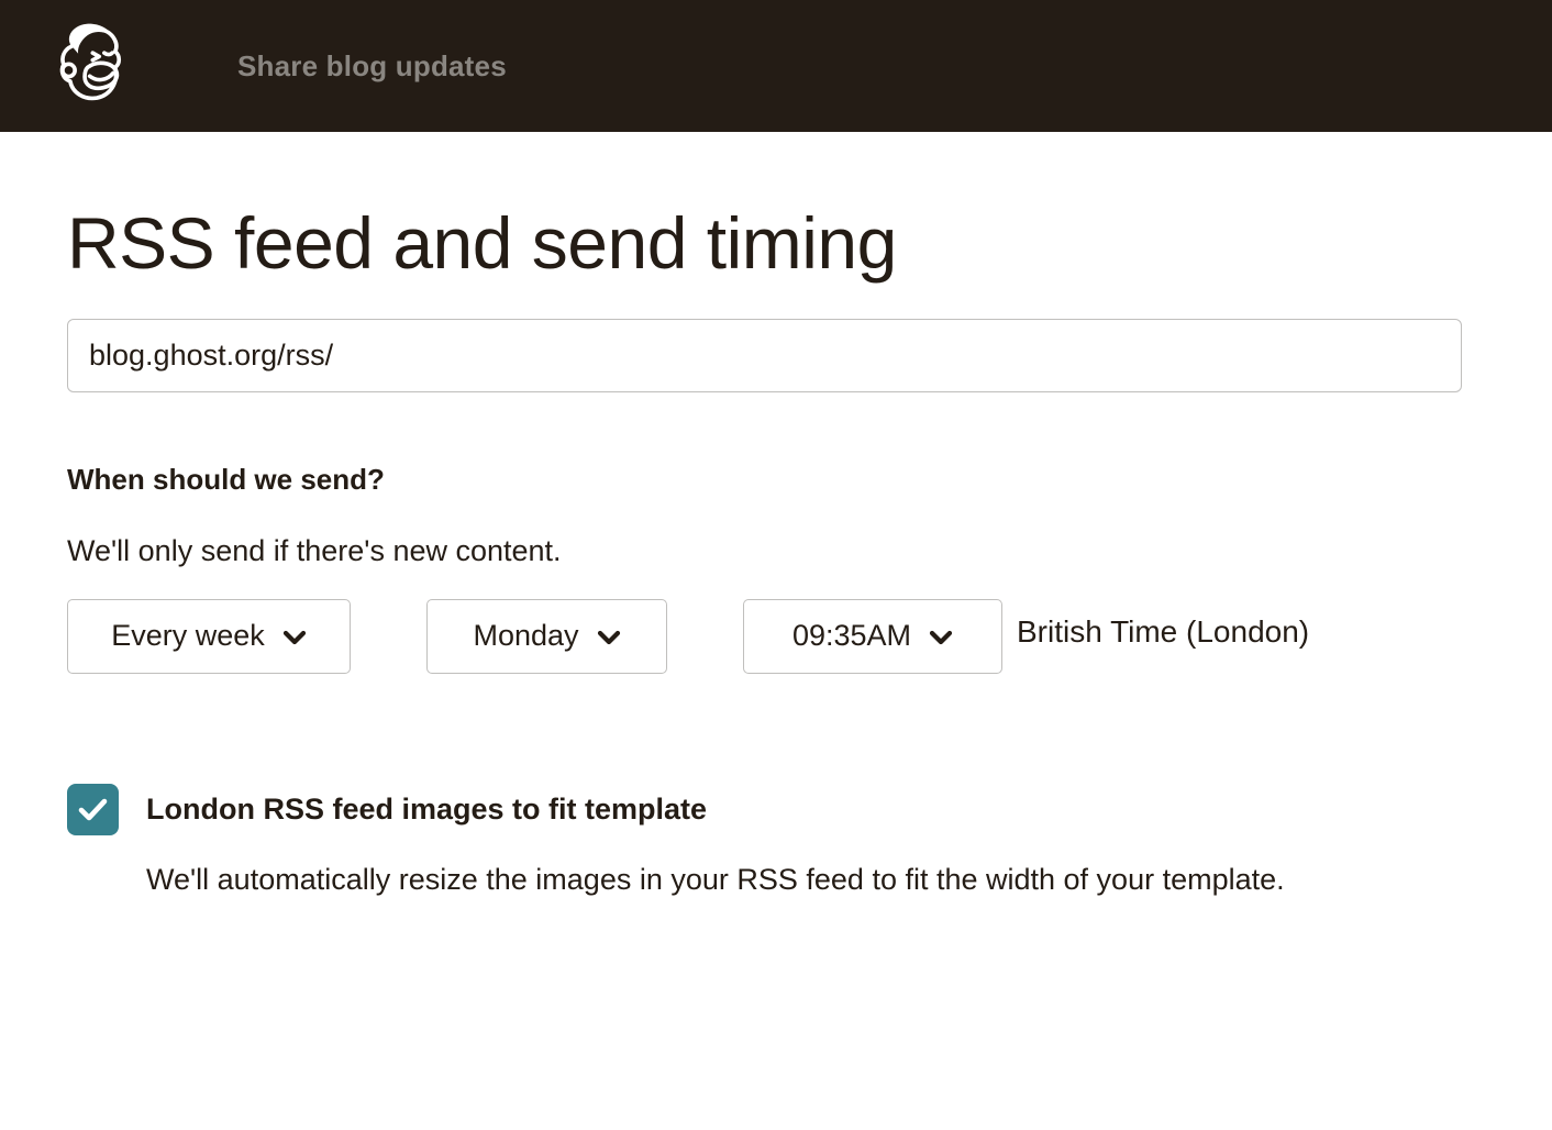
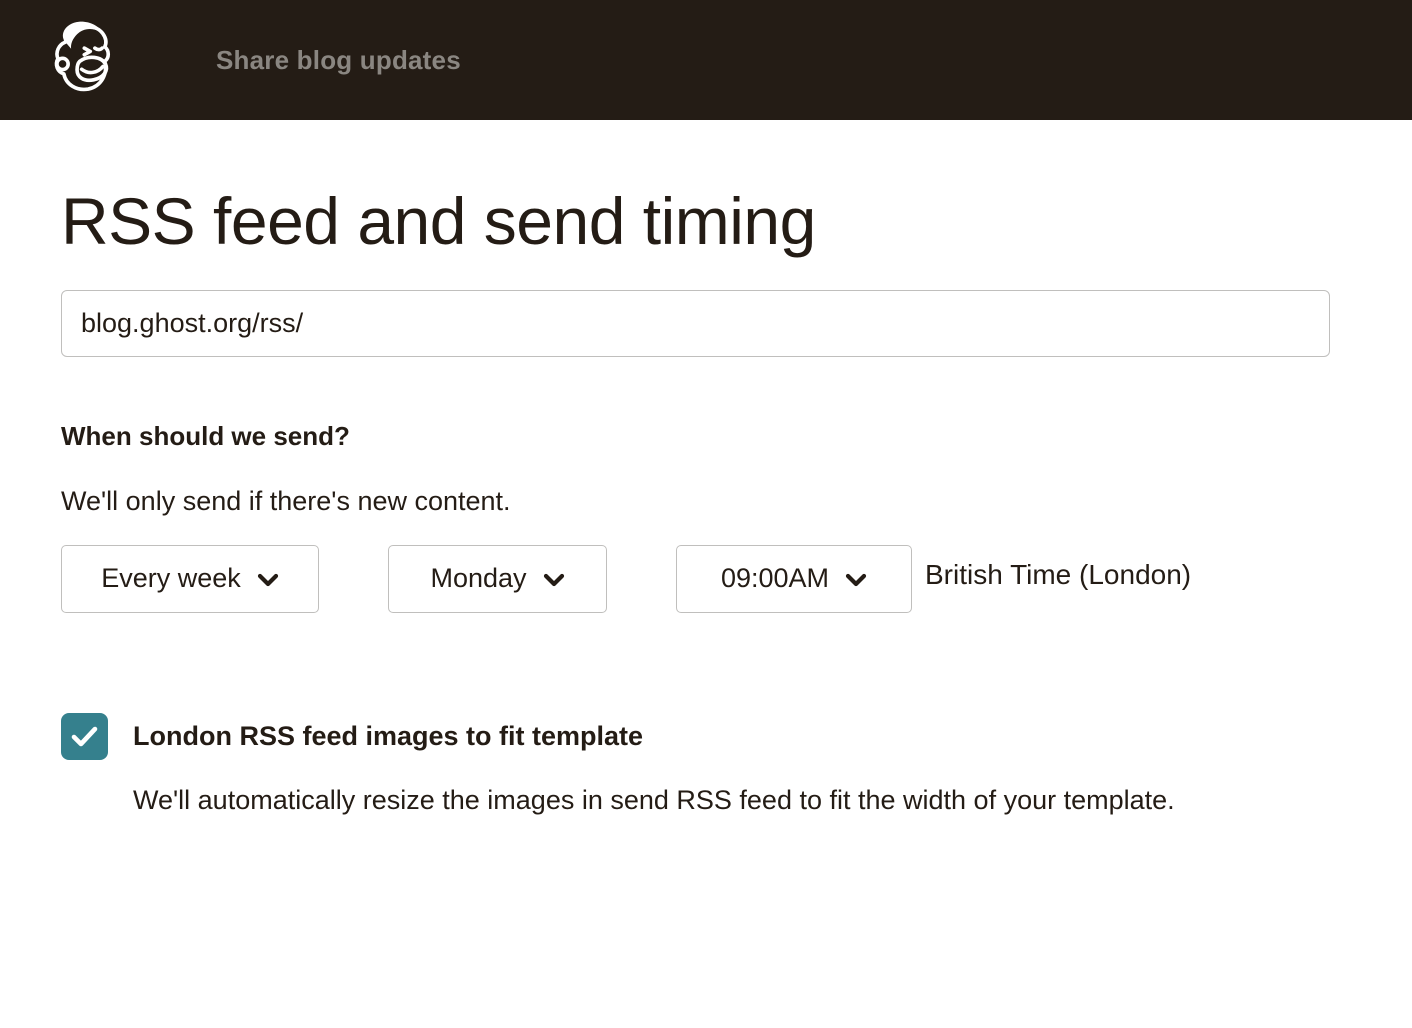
  Share blog updates
  RSS feed and send timing
  blog.ghost.org/rss/
  When should we send?
  We'll only send if there's new content.
  Every week
  Monday
- 09:35AM
+ 09:00AM
  British Time (London)
  London RSS feed images to fit template
- We'll automatically resize the images in your RSS feed to fit the width of your template.
+ We'll automatically resize the images in send RSS feed to fit the width of your template.
